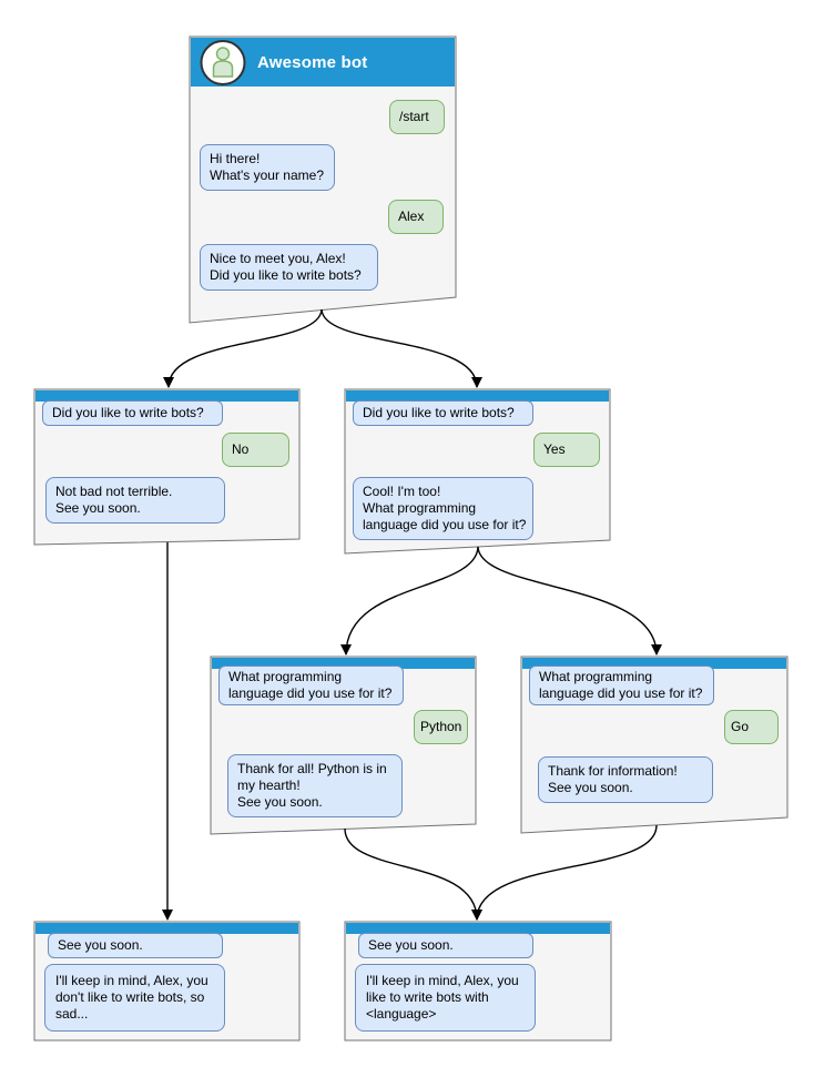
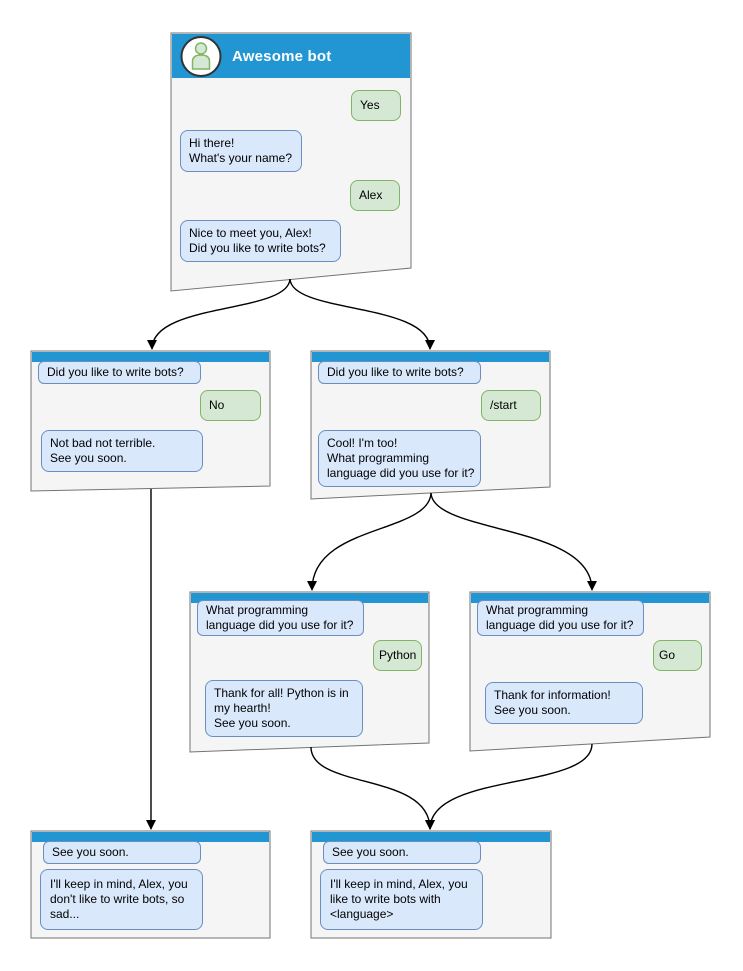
  Awesome bot
- /start
+ Yes
  Hi there!
  What's your name?
  Alex
  Nice to meet you, Alex!
  Did you like to write bots?
  Did you like to write bots?
  No
  Not bad not terrible.
  See you soon.
  Did you like to write bots?
- Yes
+ /start
  Cool! I'm too!
  What programming
  language did you use for it?
  What programming
  language did you use for it?
  Python
  Thank for all! Python is in
  my hearth!
  See you soon.
  What programming
  language did you use for it?
  Go
  Thank for information!
  See you soon.
  See you soon.
  I'll keep in mind, Alex, you
  don't like to write bots, so
  sad...
  See you soon.
  I'll keep in mind, Alex, you
  like to write bots with
  <language>
